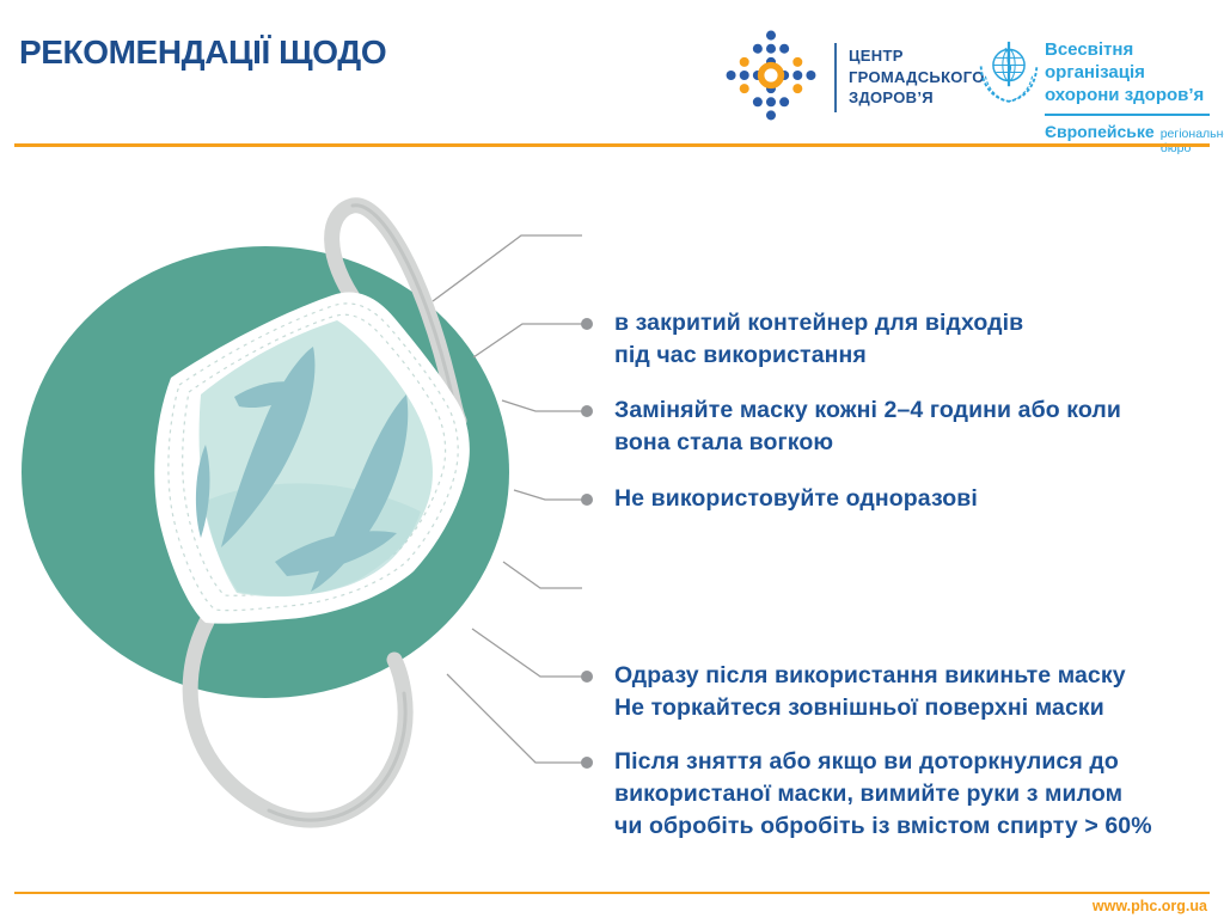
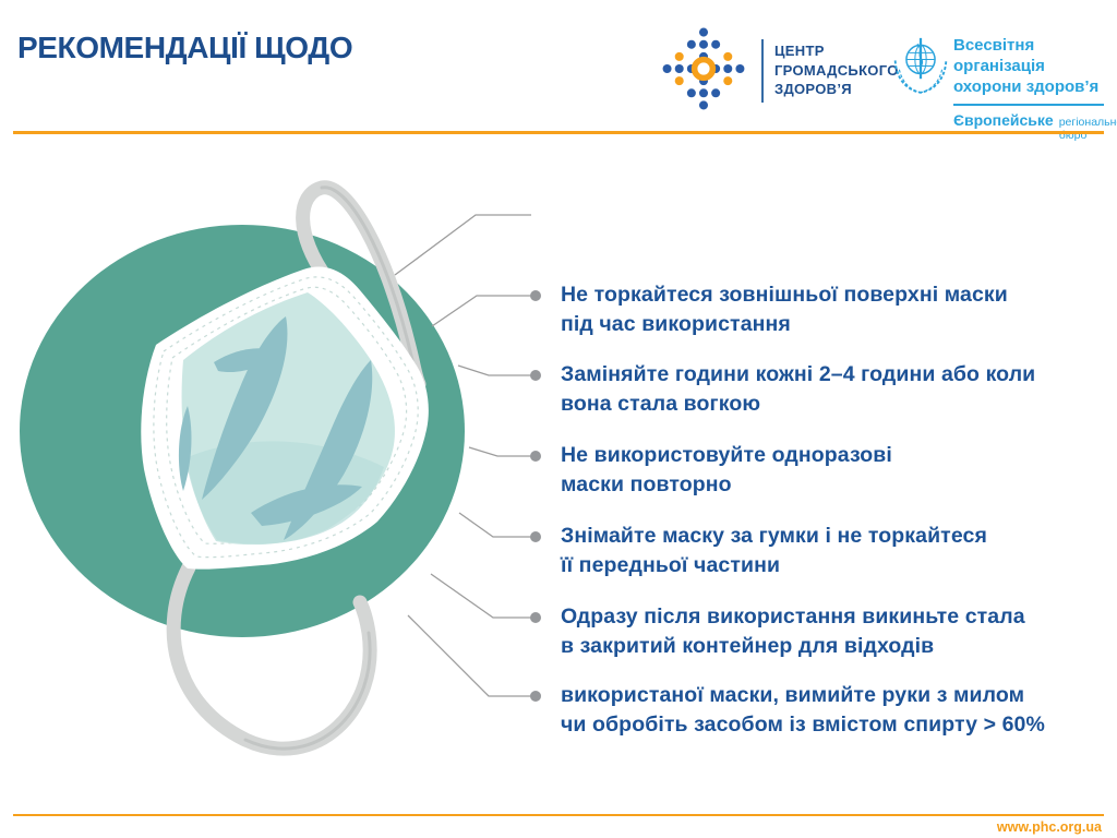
  РЕКОМЕНДАЦІЇ ЩОДО
  ЦЕНТР
  ГРОМАДСЬКОГО
  ЗДОРОВ’Я
  Всесвітня організація
  охорони здоров’я
  Європейське
  регіональн бюро
- в закритий контейнер для відходів
+ Не торкайтеся зовнішньої поверхні маски
  під час використання
- Заміняйте маску кожні 2–4 години або коли
+ Заміняйте години кожні 2–4 години або коли
  вона стала вогкою
  Не використовуйте одноразові
+ маски повторно
+ Знімайте маску за гумки і не торкайтеся
+ її передньої частини
- Одразу після використання викиньте маску
+ Одразу після використання викиньте стала
- Не торкайтеся зовнішньої поверхні маски
+ в закритий контейнер для відходів
- Після зняття або якщо ви доторкнулися до
  використаної маски, вимийте руки з милом
- чи обробіть обробіть із вмістом спирту > 60%
+ чи обробіть засобом із вмістом спирту > 60%
  www.phc.org.ua
